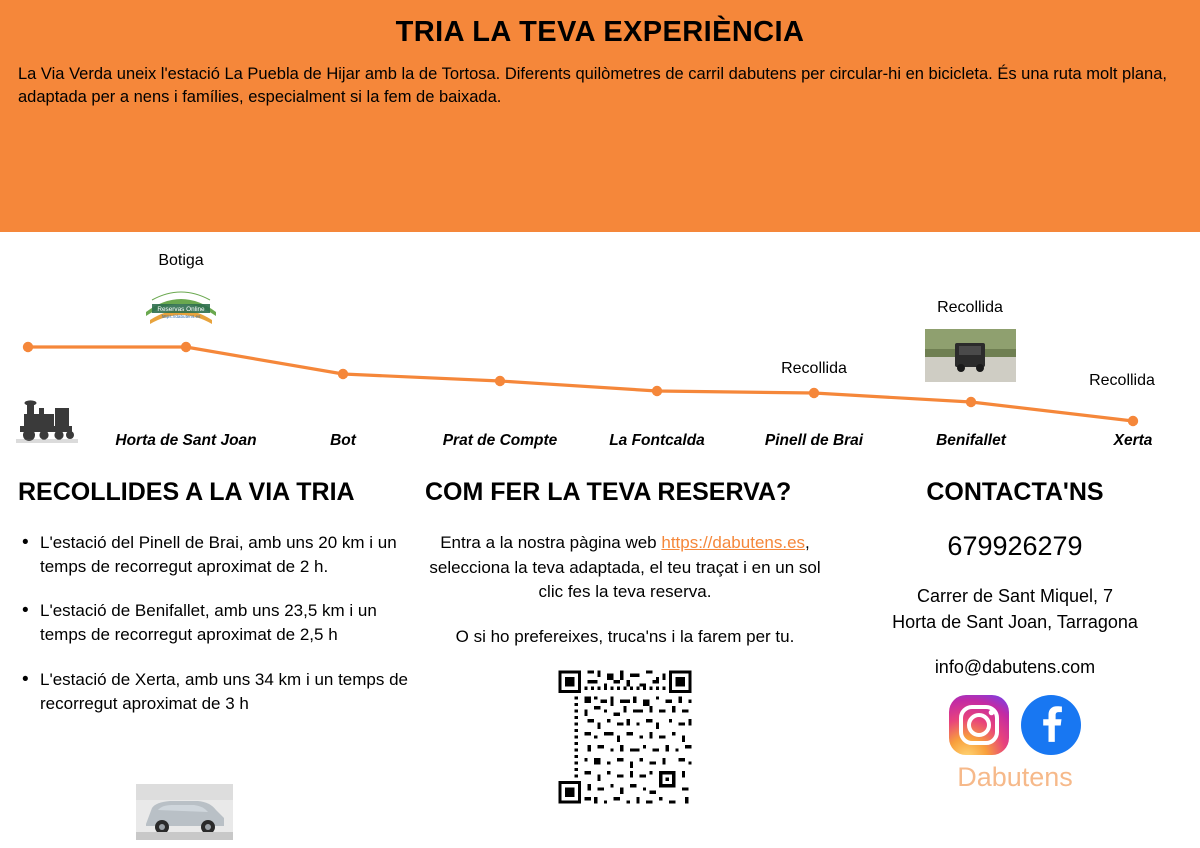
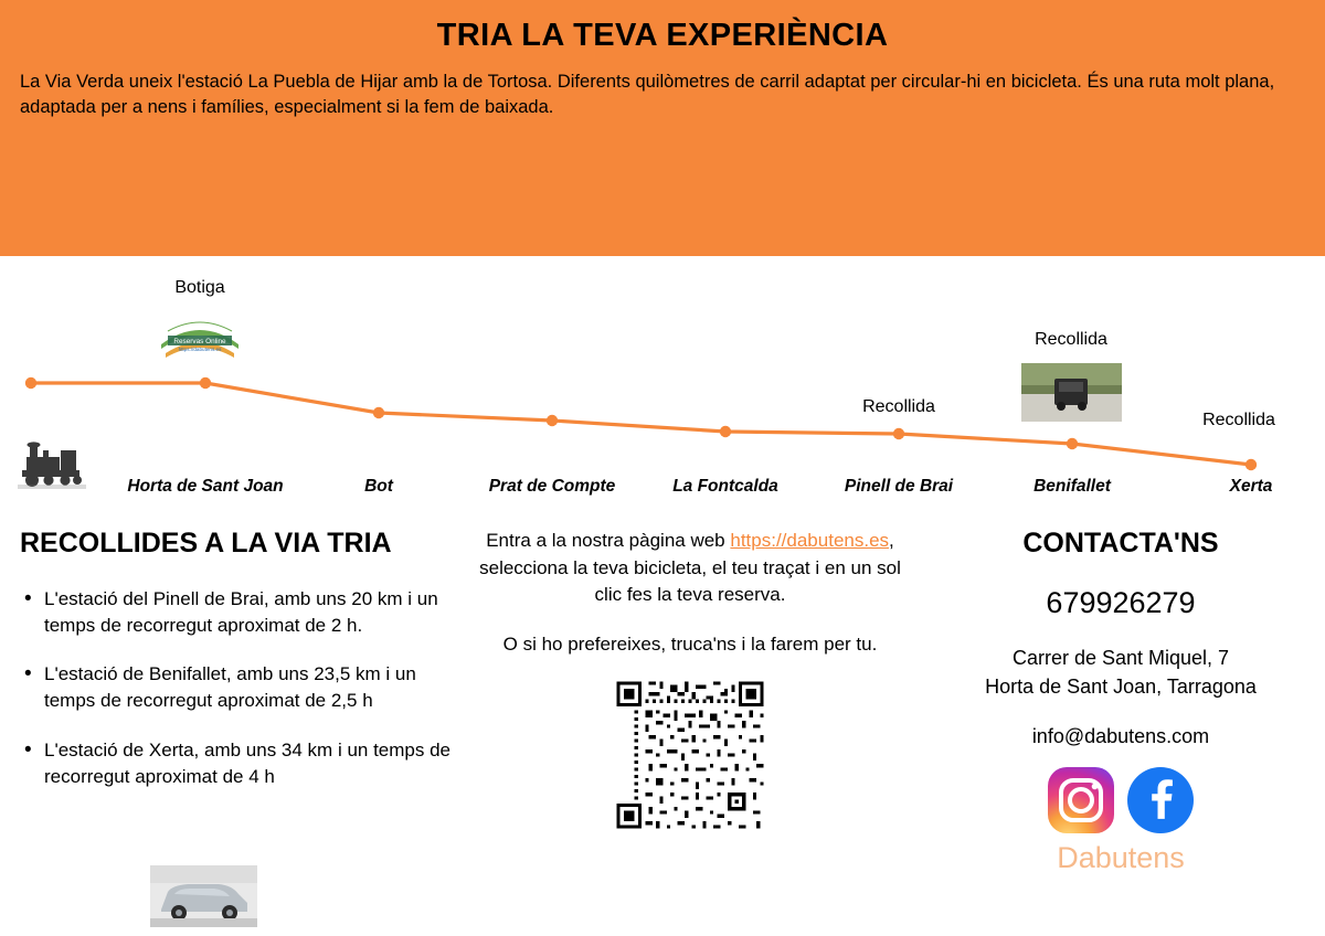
  TRIA LA TEVA EXPERIÈNCIA
- La Via Verda uneix l'estació La Puebla de Hijar amb la de Tortosa. Diferents quilòmetres de carril dabutens per circular-hi en bicicleta. És una ruta molt plana, adaptada per a nens i famílies, especialment si la fem de baixada.
+ La Via Verda uneix l'estació La Puebla de Hijar amb la de Tortosa. Diferents quilòmetres de carril adaptat per circular-hi en bicicleta. És una ruta molt plana, adaptada per a nens i famílies, especialment si la fem de baixada.
  Horta de Sant Joan
  Bot
  Prat de Compte
  La Fontcalda
  Pinell de Brai
  Benifallet
  Xerta
  Botiga
  Recollida
  Recollida
  Recollida
  RECOLLIDES A LA VIA TRIA
  L'estació del Pinell de Brai, amb uns 20 km i un temps de recorregut aproximat de 2 h.
  L'estació de Benifallet, amb uns 23,5 km i un temps de recorregut aproximat de 2,5 h
- L'estació de Xerta, amb uns 34 km i un temps de recorregut aproximat de 3 h
+ L'estació de Xerta, amb uns 34 km i un temps de recorregut aproximat de 4 h
- COM FER LA TEVA RESERVA?
- Entra a la nostra pàgina web https://dabutens.es, selecciona la teva adaptada, el teu traçat i en un sol clic fes la teva reserva.
+ Entra a la nostra pàgina web https://dabutens.es, selecciona la teva bicicleta, el teu traçat i en un sol clic fes la teva reserva.
  O si ho prefereixes, truca'ns i la farem per tu.
  CONTACTA'NS
  679926279
  Carrer de Sant Miquel, 7
  Horta de Sant Joan, Tarragona
  info@dabutens.com
  Dabutens
